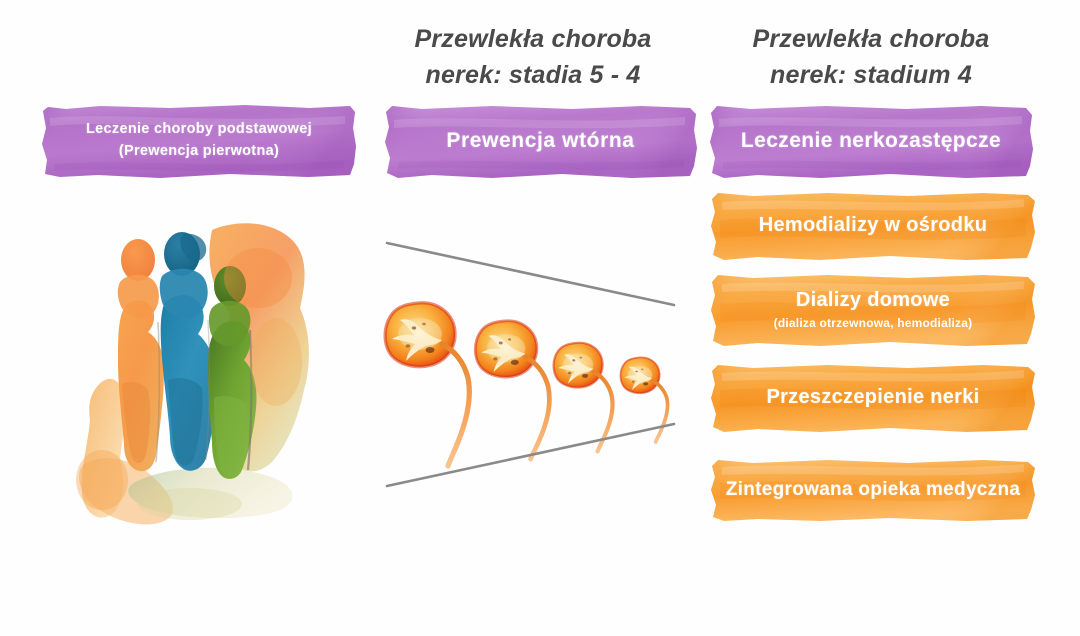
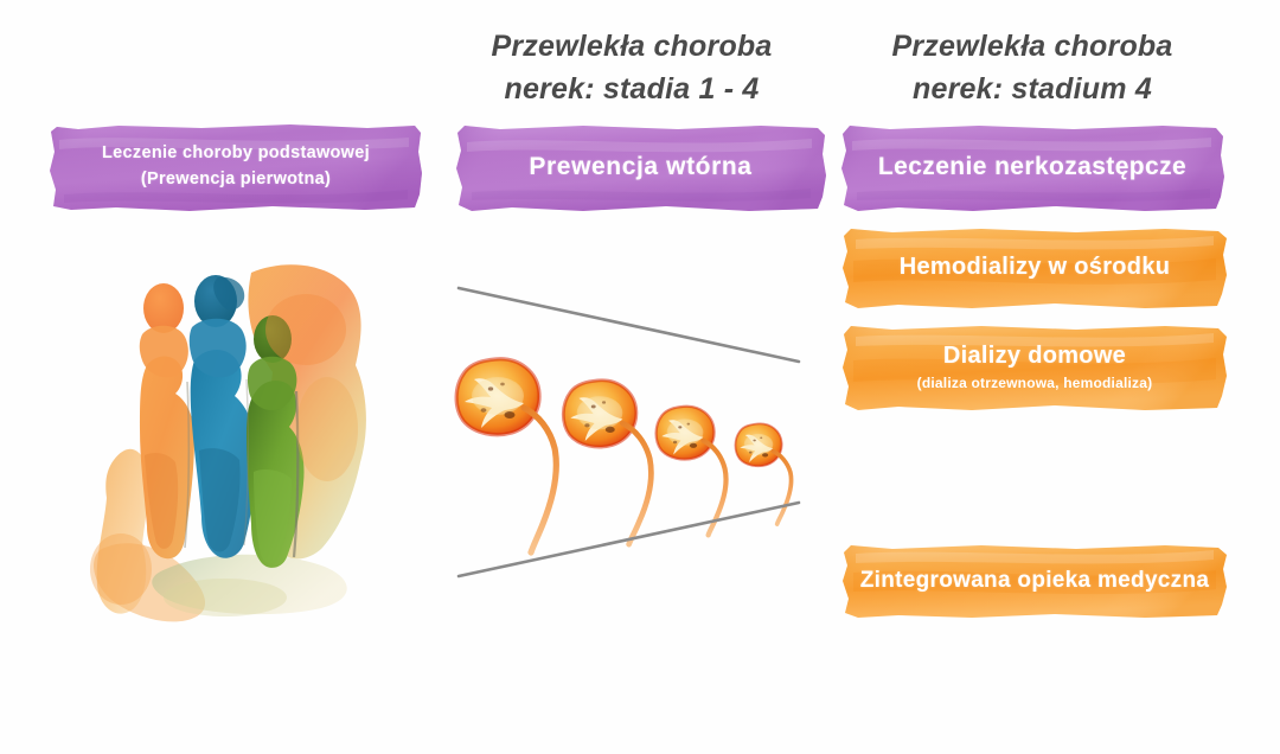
  Przewlekła choroba
- nerek: stadia 5 - 4
+ nerek: stadia 1 - 4
  Przewlekła choroba
  nerek: stadium 4
  Leczenie choroby podstawowej
  (Prewencja pierwotna)
  Prewencja wtórna
  Leczenie nerkozastępcze
  Hemodializy w ośrodku
  Dializy domowe
  (dializa otrzewnowa, hemodializa)
- Przeszczepienie nerki
  Zintegrowana opieka medyczna
